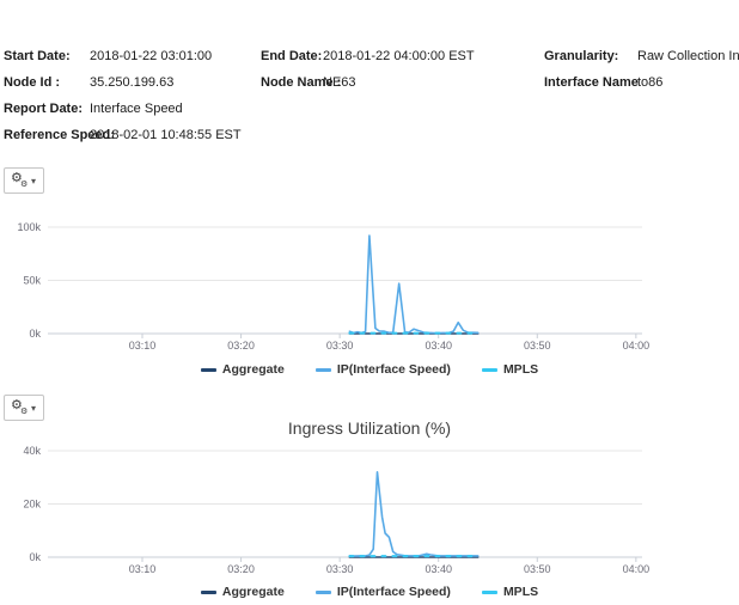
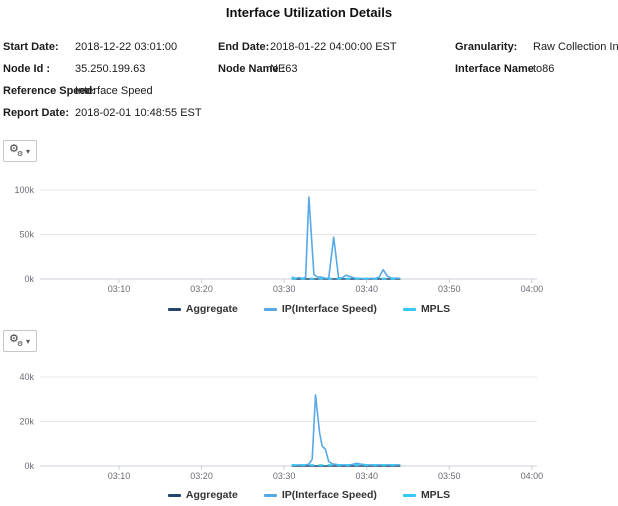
+ Interface Utilization Details
  Start Date:
- 2018-01-22 03:01:00
+ 2018-12-22 03:01:00
  End Date:
  2018-01-22 04:00:00 EST
  Granularity:
  Raw Collection In
  Node Id :
  35.250.199.63
  Node Name :
  NE63
  Interface Name
  to86
- Report Date:
+ Reference Speed:
  Interface Speed
- Reference Speed:
+ Report Date:
  2018-02-01 10:48:55 EST
  ⚙
  ▾
  0k
  50k
  100k
  03:10
  03:20
  03:30
  03:40
  03:50
  04:00
  Aggregate
  IP(Interface Speed)
  MPLS
  ⚙
  ▾
- Ingress Utilization (%)
  0k
  20k
  40k
  03:10
  03:20
  03:30
  03:40
  03:50
  04:00
  Aggregate
  IP(Interface Speed)
  MPLS
